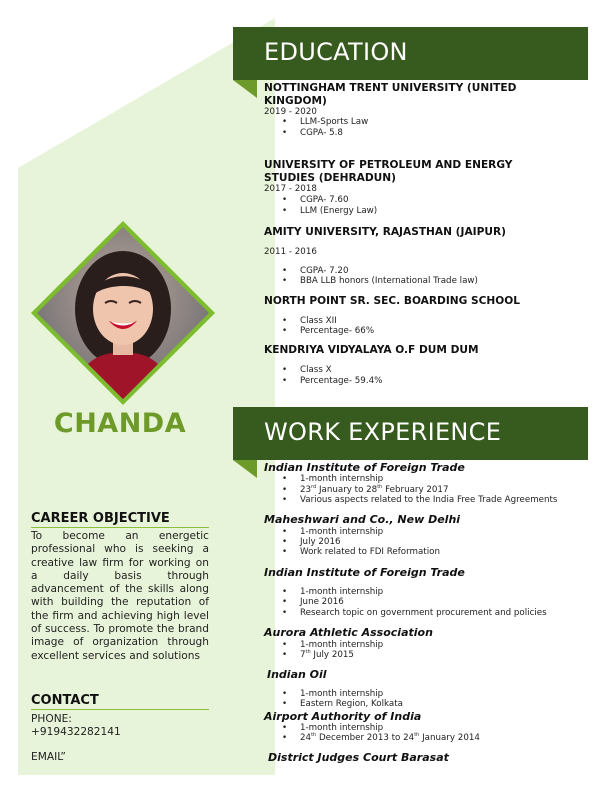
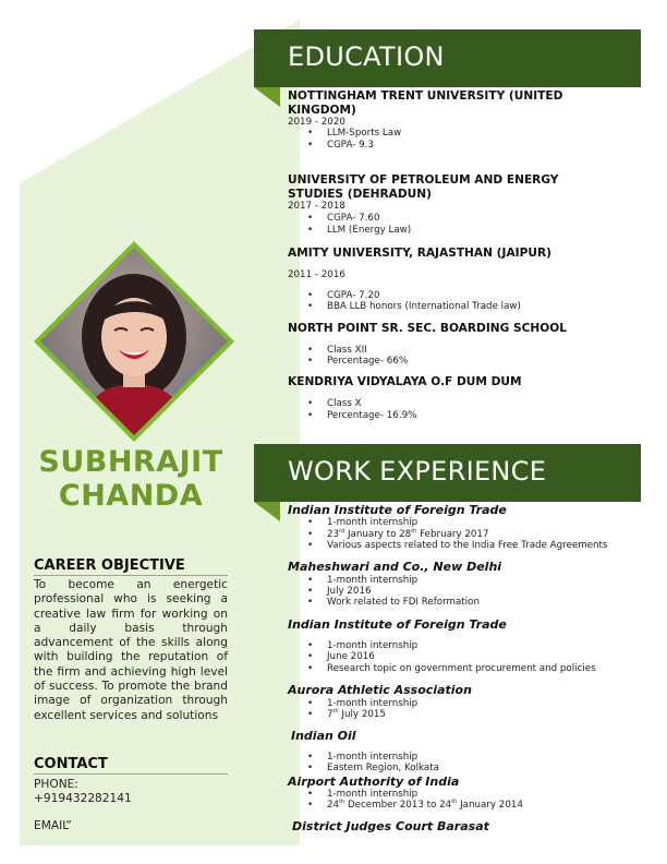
+ SUBHRAJIT
  CHANDA
  CAREER OBJECTIVE
  To become an energetic professional who is seeking a creative law firm for working on a daily basis through advancement of the skills along with building the reputation of the firm and achieving high level of success. To promote the brand image of organization through excellent services and solutions
  CONTACT
  PHONE:
  +919432282141
  EMAIL”
  EDUCATION
  NOTTINGHAM TRENT UNIVERSITY (UNITED KINGDOM)
  2019 - 2020
  •
  LLM-Sports Law
  •
- CGPA- 5.8
+ CGPA- 9.3
  UNIVERSITY OF PETROLEUM AND ENERGY STUDIES (DEHRADUN)
  2017 - 2018
  •
  CGPA- 7.60
  •
  LLM (Energy Law)
  AMITY UNIVERSITY, RAJASTHAN (JAIPUR)
  2011 - 2016
  •
  CGPA- 7.20
  •
  BBA LLB honors (International Trade law)
  NORTH POINT SR. SEC. BOARDING SCHOOL
  •
  Class XII
  •
  Percentage- 66%
  KENDRIYA VIDYALAYA O.F DUM DUM
  •
  Class X
  •
- Percentage- 59.4%
+ Percentage- 16.9%
  WORK EXPERIENCE
  Indian Institute of Foreign Trade
  •
  1-month internship
  •
  23 January to 28 February 2017
  •
  Various aspects related to the India Free Trade Agreements
  Maheshwari and Co., New Delhi
  •
  1-month internship
  •
  July 2016
  •
  Work related to FDI Reformation
  Indian Institute of Foreign Trade
  •
  1-month internship
  •
  June 2016
  •
  Research topic on government procurement and policies
  Aurora Athletic Association
  •
  1-month internship
  •
  7 July 2015
  Indian Oil
  •
  1-month internship
  •
  Eastern Region, Kolkata
  Airport Authority of India
  •
  1-month internship
  •
  24 December 2013 to 24 January 2014
  District Judges Court Barasat
